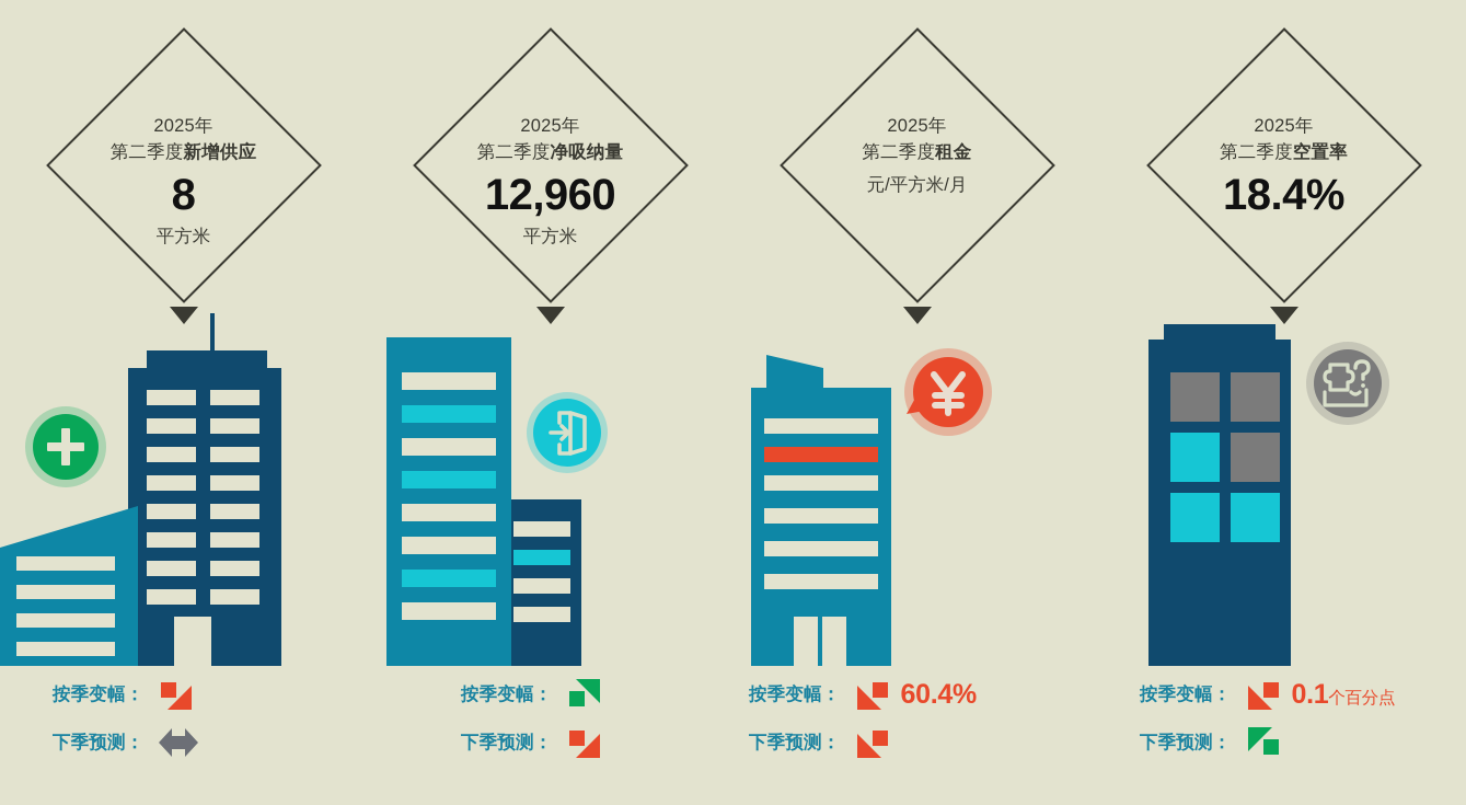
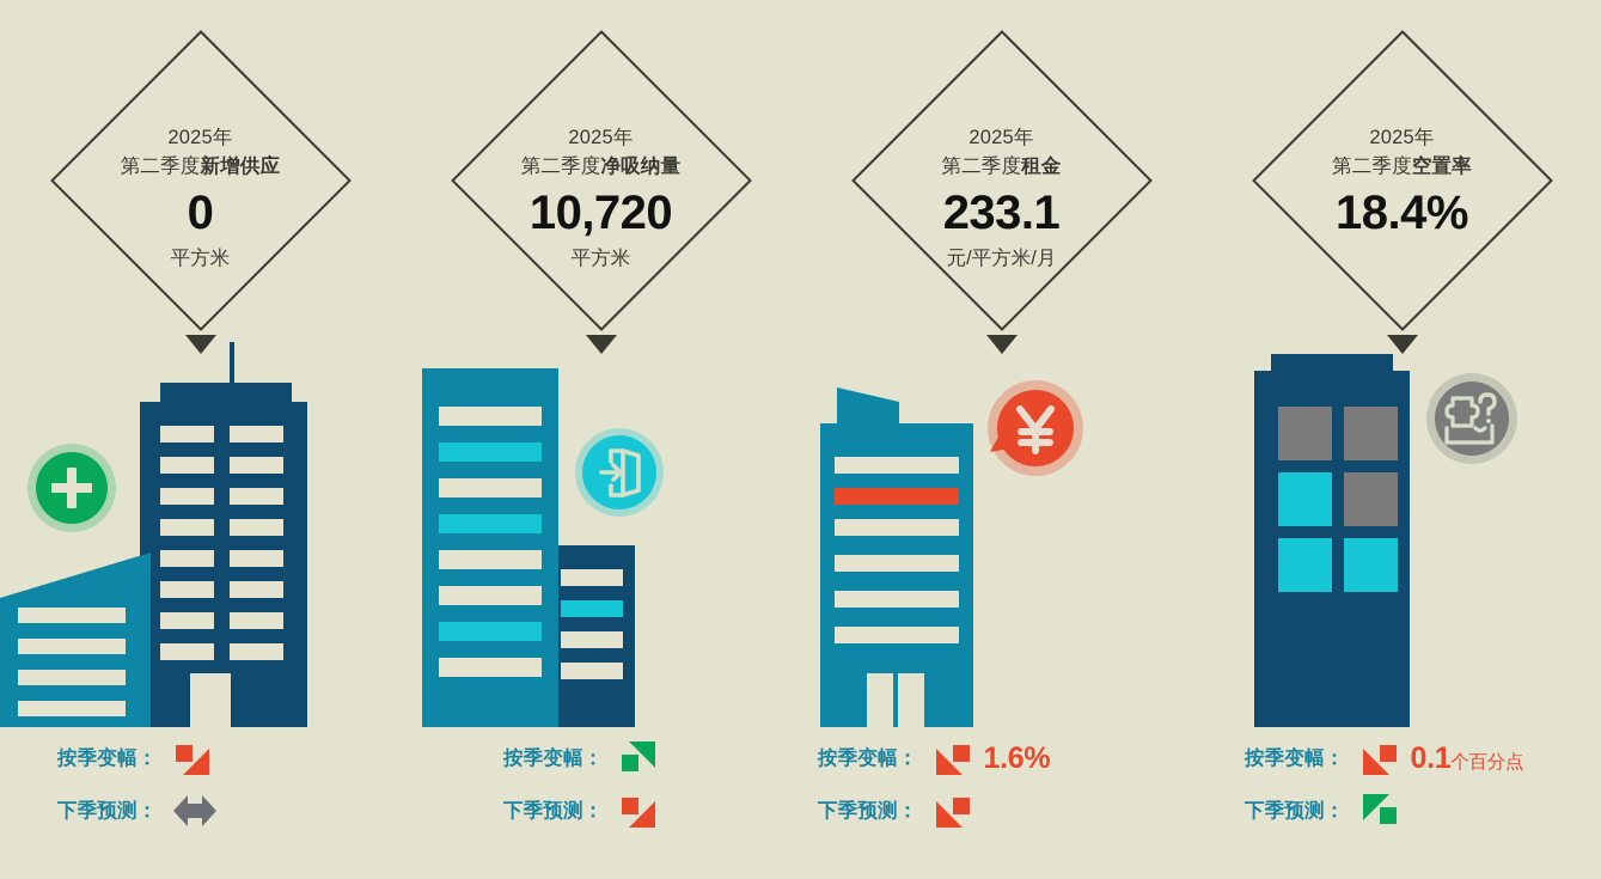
  2025年
  第二季度新增供应
- 8
+ 0
  平方米
  按季变幅：
  下季预测：
  2025年
  第二季度净吸纳量
- 12,960
+ 10,720
  平方米
  按季变幅：
  下季预测：
  2025年
  第二季度租金
+ 233.1
  元/平方米/月
  按季变幅：
- 60.4%
+ 1.6%
  下季预测：
  2025年
  第二季度空置率
  18.4%
  按季变幅：
  0.1个百分点
  下季预测：
